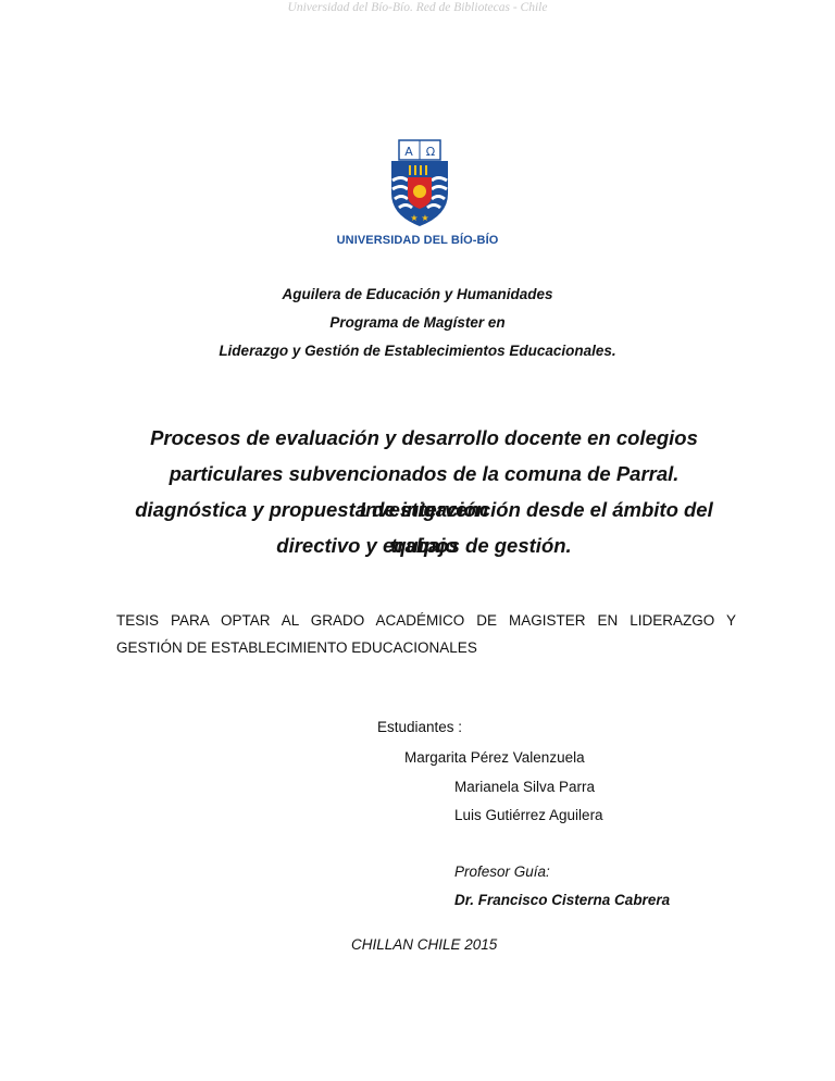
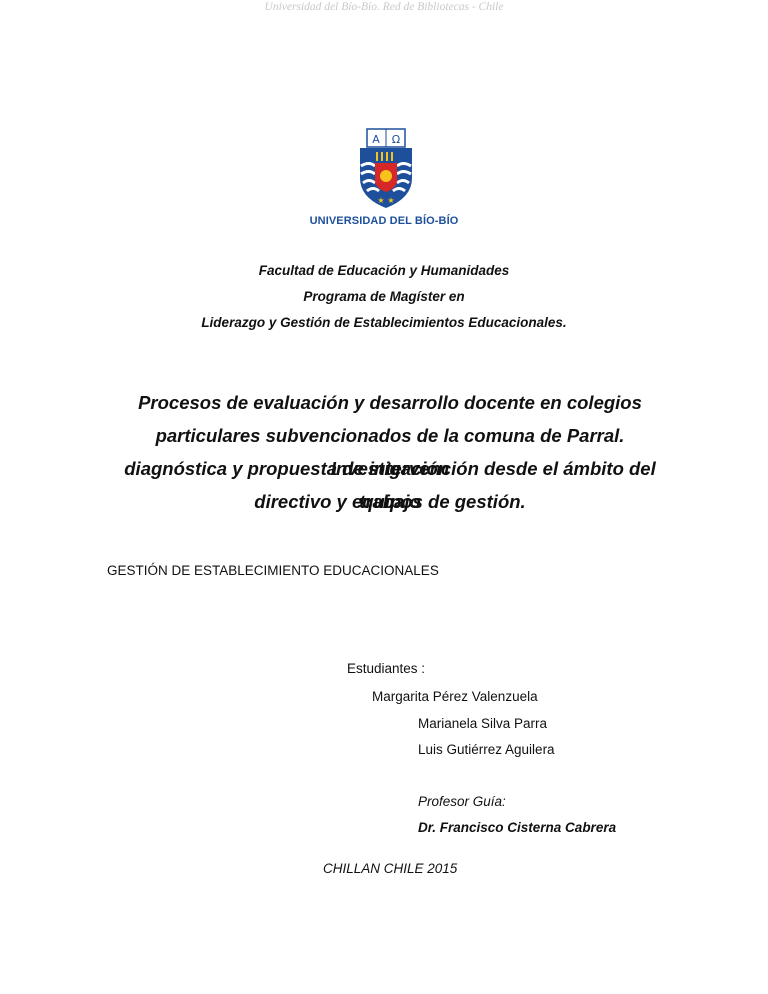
  Universidad del Bío-Bío. Red de Bibliotecas - Chile
  A
  Ω
  ★
  ★
  UNIVERSIDAD DEL BÍO-BÍO
- Aguilera de Educación y Humanidades
+ Facultad de Educación y Humanidades
  Programa de Magíster en
  Liderazgo y Gestión de Establecimientos Educacionales.
  Procesos de evaluación y desarrollo docente en colegios
  particulares subvencionados de la comuna de Parral. Investigación
  diagnóstica y propuesta de intervención desde el ámbito del trabajo
  directivo y equipos de gestión.
- TESIS PARA OPTAR AL GRADO ACADÉMICO DE MAGISTER EN LIDERAZGO Y
  GESTIÓN DE ESTABLECIMIENTO EDUCACIONALES
  Estudiantes :
  Margarita Pérez Valenzuela
  Marianela Silva Parra
  Luis Gutiérrez Aguilera
  Profesor Guía:
  Dr. Francisco Cisterna Cabrera
  CHILLAN CHILE 2015
